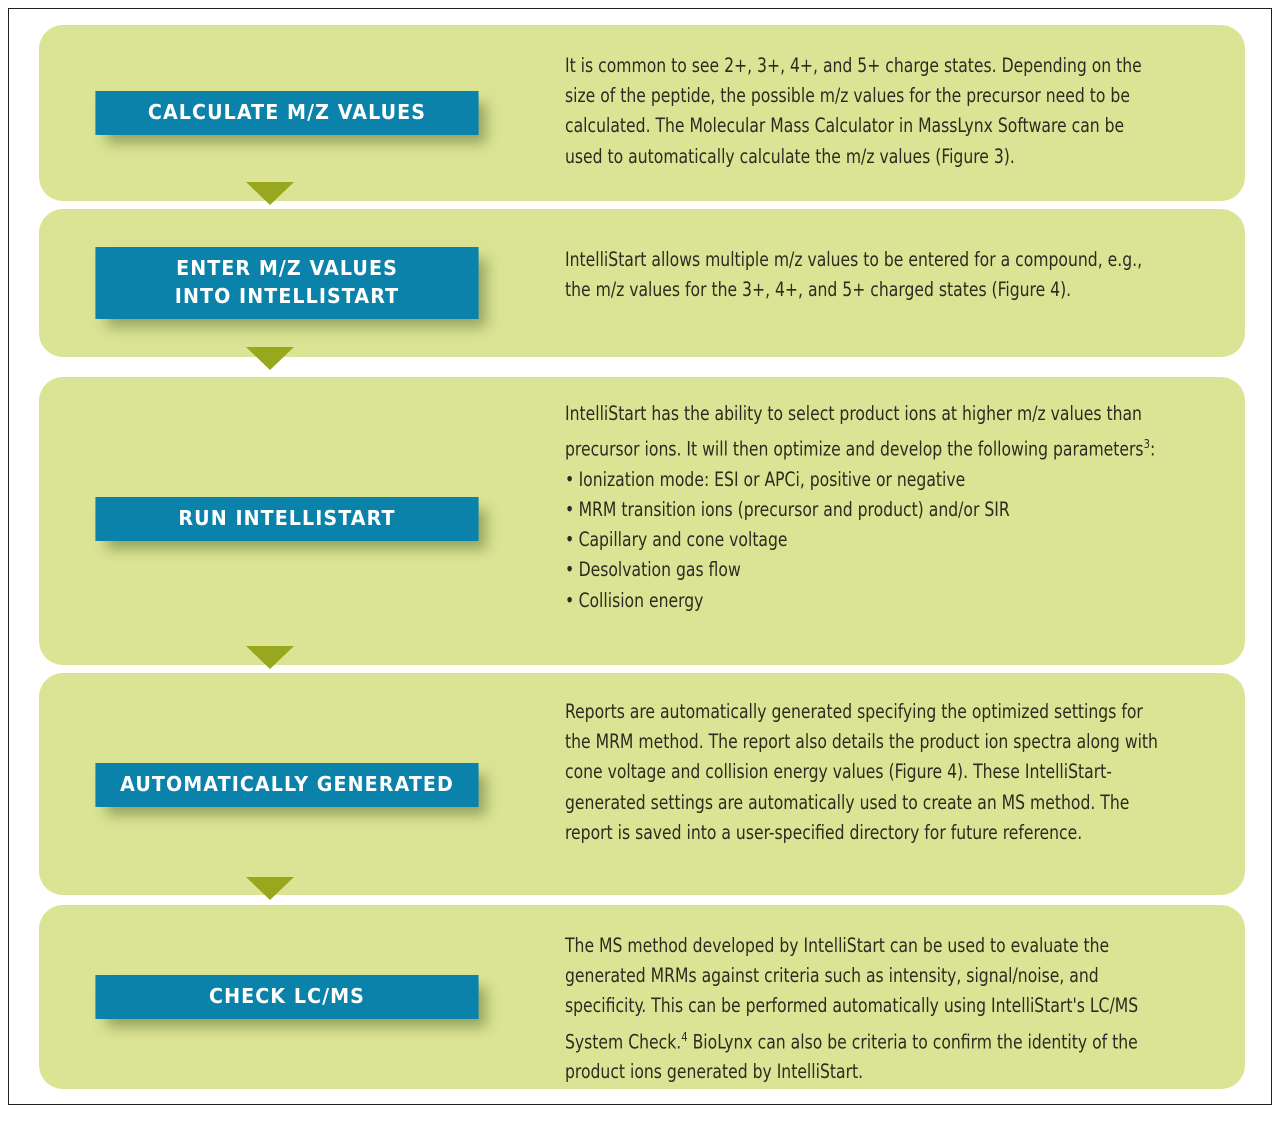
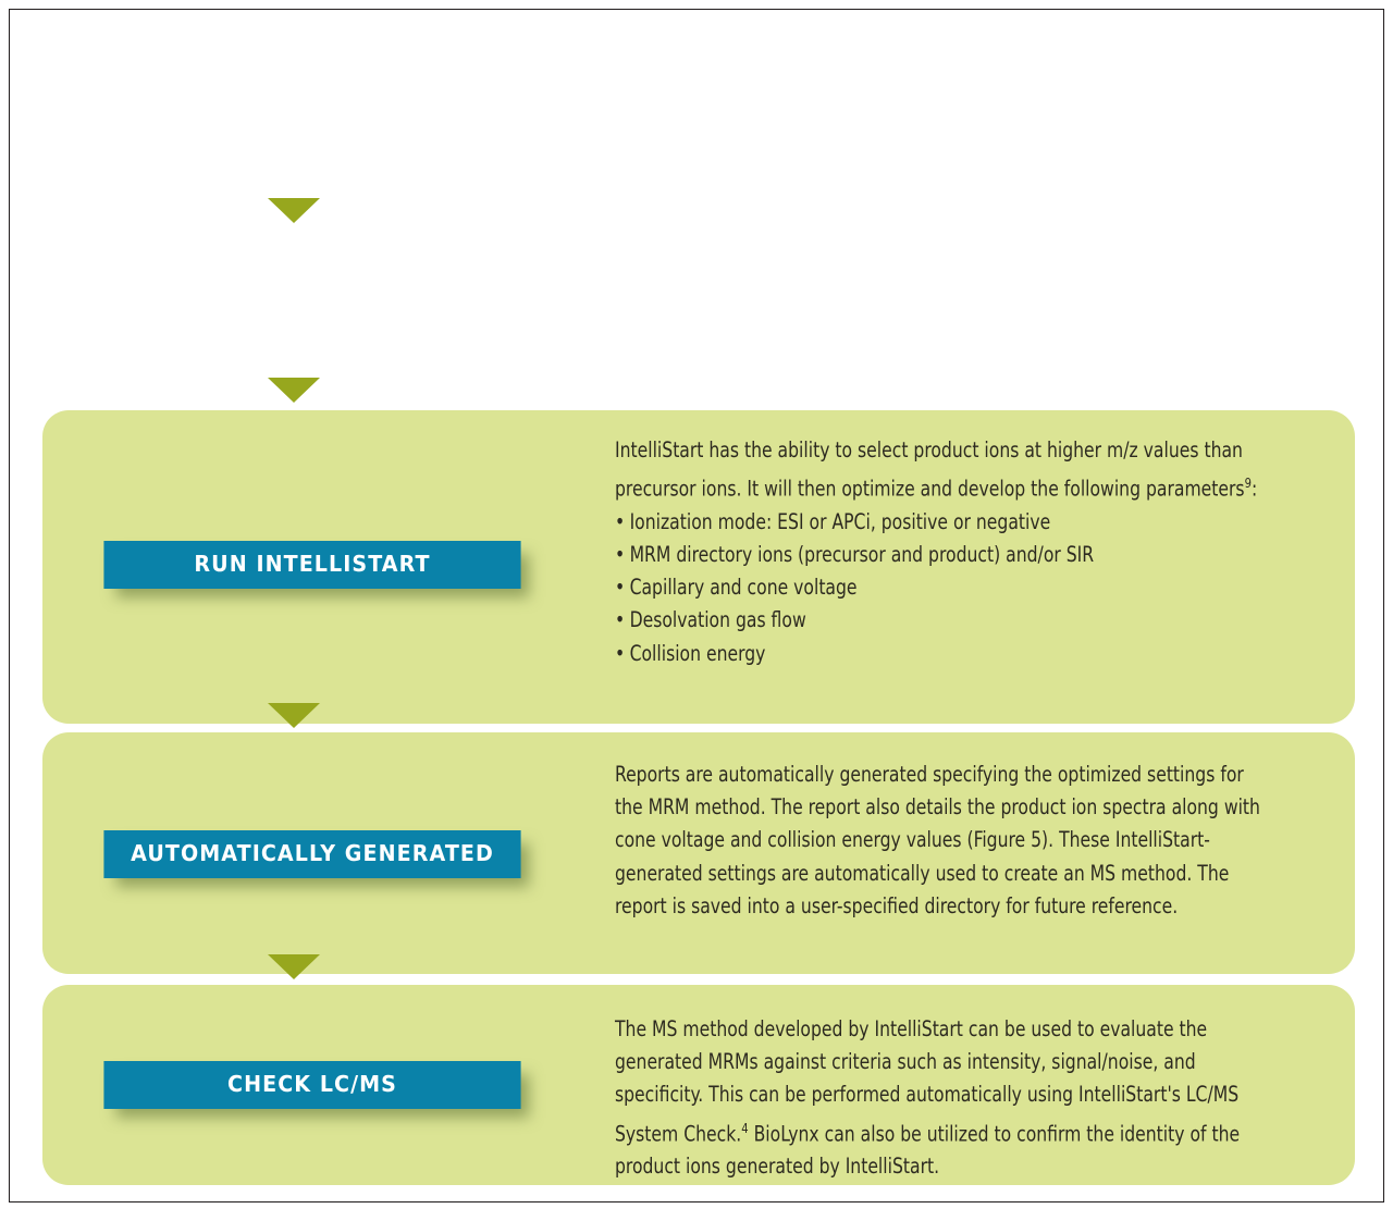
- CALCULATE M/Z VALUES
- It is common to see 2+, 3+, 4+, and 5+ charge states. Depending on the size of the peptide, the possible m/z values for the precursor need to be calculated. The Molecular Mass Calculator in MassLynx Software can be used to automatically calculate the m/z values (Figure 3).
- ENTER M/Z VALUES
- INTO INTELLISTART
- IntelliStart allows multiple m/z values to be entered for a compound, e.g., the m/z values for the 3+, 4+, and 5+ charged states (Figure 4).
  RUN INTELLISTART
- IntelliStart has the ability to select product ions at higher m/z values than precursor ions. It will then optimize and develop the following parameters3:
+ IntelliStart has the ability to select product ions at higher m/z values than precursor ions. It will then optimize and develop the following parameters9:
  Ionization mode: ESI or APCi, positive or negative
- MRM transition ions (precursor and product) and/or SIR
+ MRM directory ions (precursor and product) and/or SIR
  Capillary and cone voltage
  Desolvation gas flow
  Collision energy
  AUTOMATICALLY GENERATED
- Reports are automatically generated specifying the optimized settings for the MRM method. The report also details the product ion spectra along with cone voltage and collision energy values (Figure 4). These IntelliStart-generated settings are automatically used to create an MS method. The report is saved into a user-specified directory for future reference.
+ Reports are automatically generated specifying the optimized settings for the MRM method. The report also details the product ion spectra along with cone voltage and collision energy values (Figure 5). These IntelliStart-generated settings are automatically used to create an MS method. The report is saved into a user-specified directory for future reference.
  CHECK LC/MS
- The MS method developed by IntelliStart can be used to evaluate the generated MRMs against criteria such as intensity, signal/noise, and specificity. This can be performed automatically using IntelliStart's LC/MS System Check.4 BioLynx can also be criteria to confirm the identity of the product ions generated by IntelliStart.
+ The MS method developed by IntelliStart can be used to evaluate the generated MRMs against criteria such as intensity, signal/noise, and specificity. This can be performed automatically using IntelliStart's LC/MS System Check.4 BioLynx can also be utilized to confirm the identity of the product ions generated by IntelliStart.
